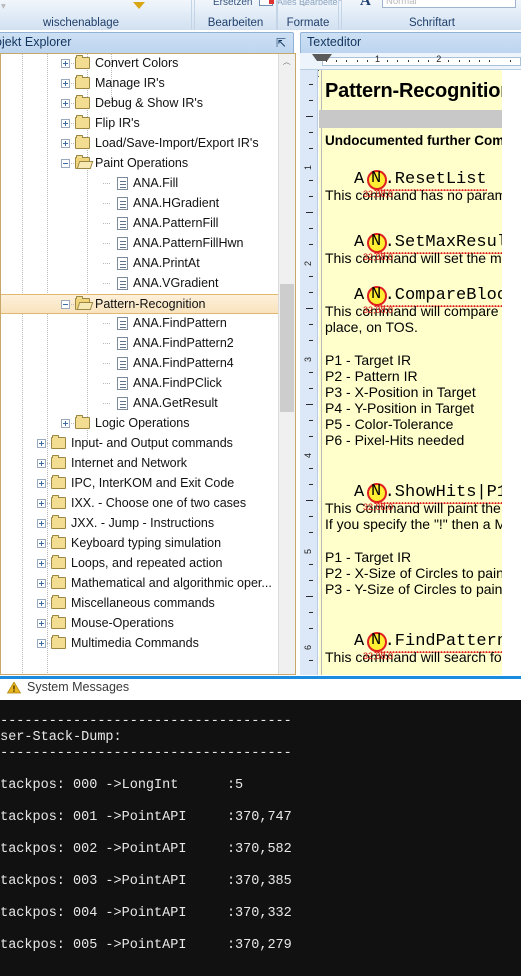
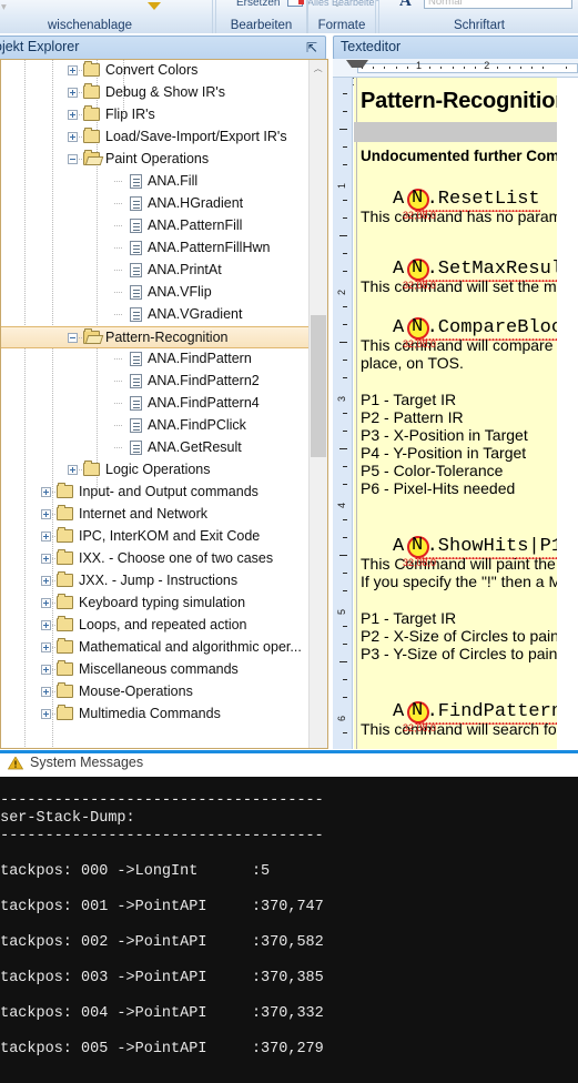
  ▾
  wischenablage
  Ersetzen
  Alles Bearbeiten
  Bearbeiten
  ⌄
  Formate
  A
  Normal
  Schriftart
  jekt Explorer
  ⇱
  Texteditor
  Convert Colors
- Manage IR's
  Debug & Show IR's
  Flip IR's
  Load/Save-Import/Export IR's
  Paint Operations
  ANA.Fill
  ANA.HGradient
  ANA.PatternFill
  ANA.PatternFillHwn
  ANA.PrintAt
+ ANA.VFlip
  ANA.VGradient
  Pattern-Recognition
  ANA.FindPattern
  ANA.FindPattern2
  ANA.FindPattern4
  ANA.FindPClick
  ANA.GetResult
  Logic Operations
  Input- and Output commands
  Internet and Network
  IPC, InterKOM and Exit Code
  IXX. - Choose one of two cases
  JXX. - Jump - Instructions
  Keyboard typing simulation
  Loops, and repeated action
  Mathematical and algorithmic oper...
  Miscellaneous commands
  Mouse-Operations
  Multimedia Commands
  ︿
  1
  2
  Pattern-Recognitio
  Undocumented further Com
  A .ResetList
  N
  32,08,0
  This command has no param
  A .SetMaxResul
  N
  32,08,0
  This command will set the m
  A .CompareBloc
  N
  32,08,0
  This command will compare
  place, on TOS.
  P1 - Target IR
  P2 - Pattern IR
  P3 - X-Position in Target
  P4 - Y-Position in Target
  P5 - Color-Tolerance
  P6 - Pixel-Hits needed
  A .ShowHits|P1
  N
  32,08,0
  This Command will paint the
  If you specify the "!" then a M
  P1 - Target IR
  P2 - X-Size of Circles to pain
  P3 - Y-Size of Circles to pain
  A .FindPattern
  N
  32,08,0
  This command will search fo
  System Messages
  ------------------------------------
  ser-Stack-Dump:
  ------------------------------------
  tackpos: 000 ->LongInt :5
  tackpos: 001 ->PointAPI :370,747
  tackpos: 002 ->PointAPI :370,582
  tackpos: 003 ->PointAPI :370,385
  tackpos: 004 ->PointAPI :370,332
  tackpos: 005 ->PointAPI :370,279
